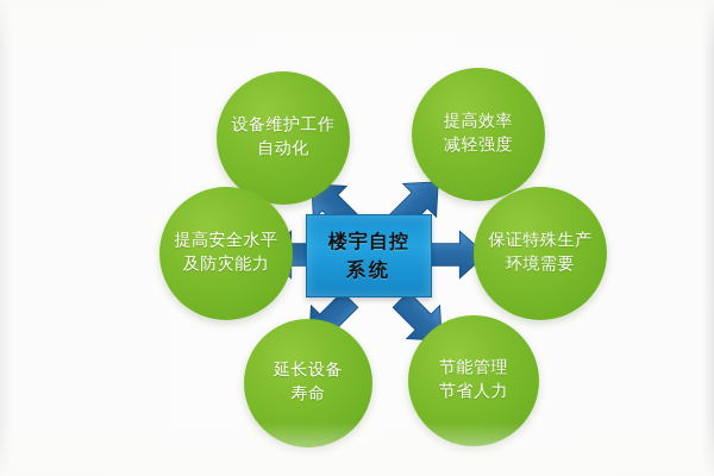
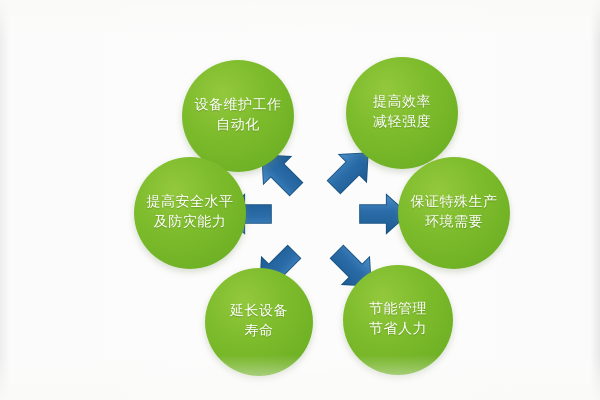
- 楼宇自控
- 系统
